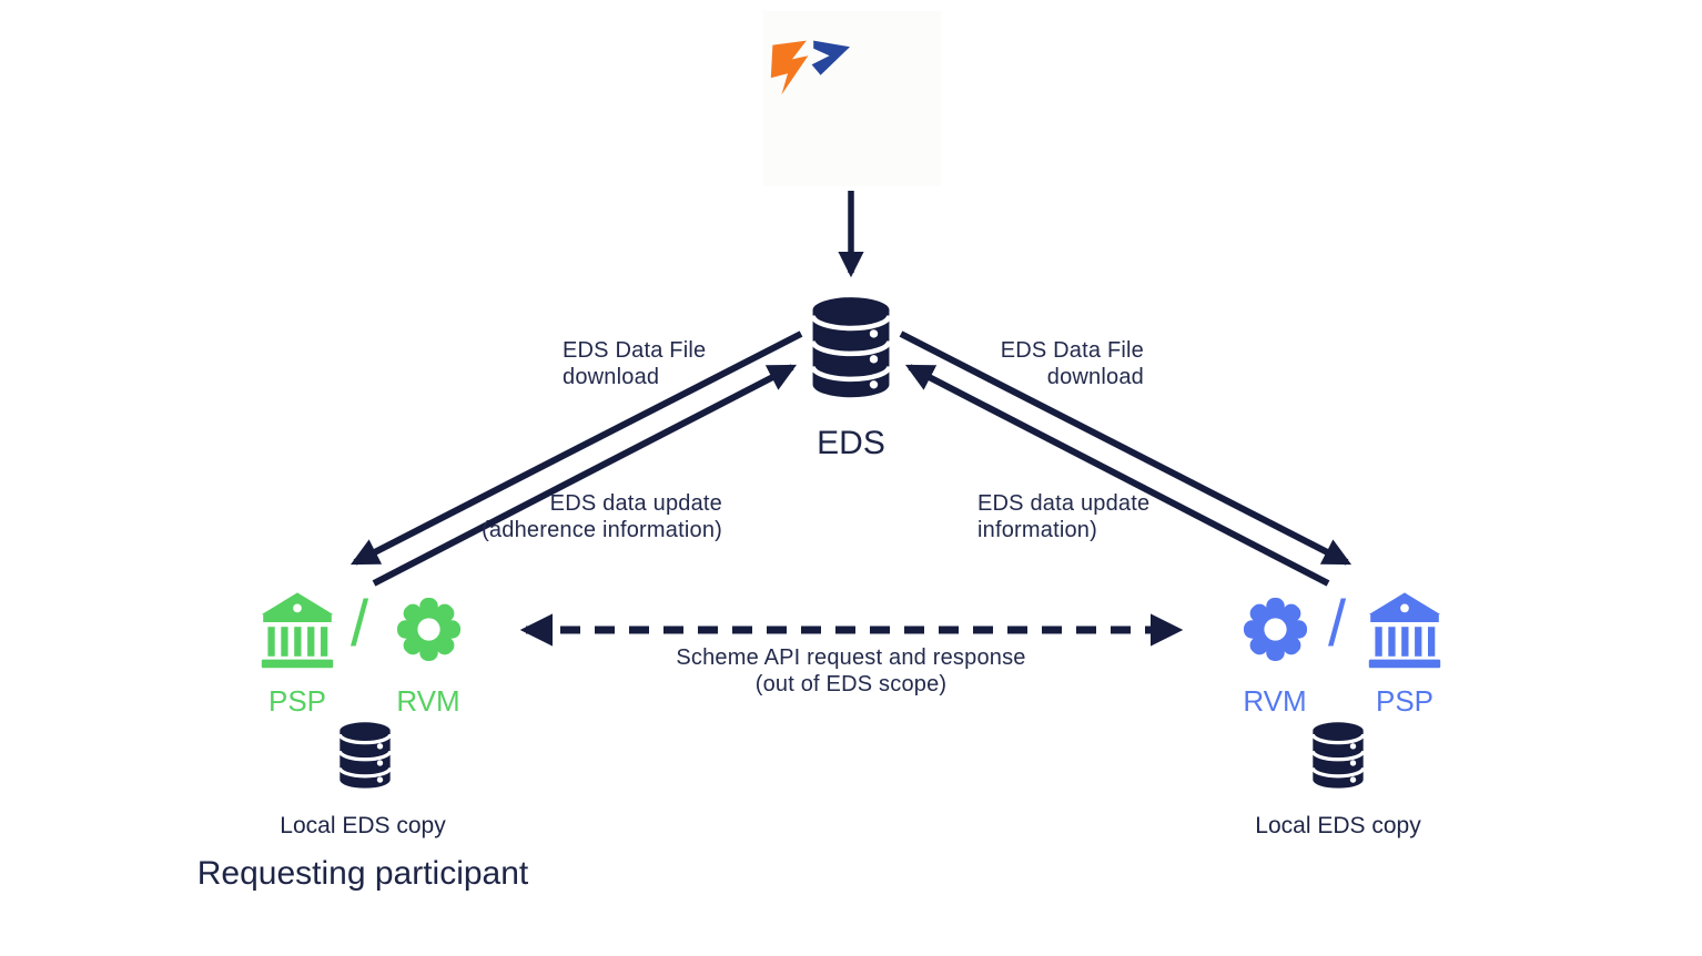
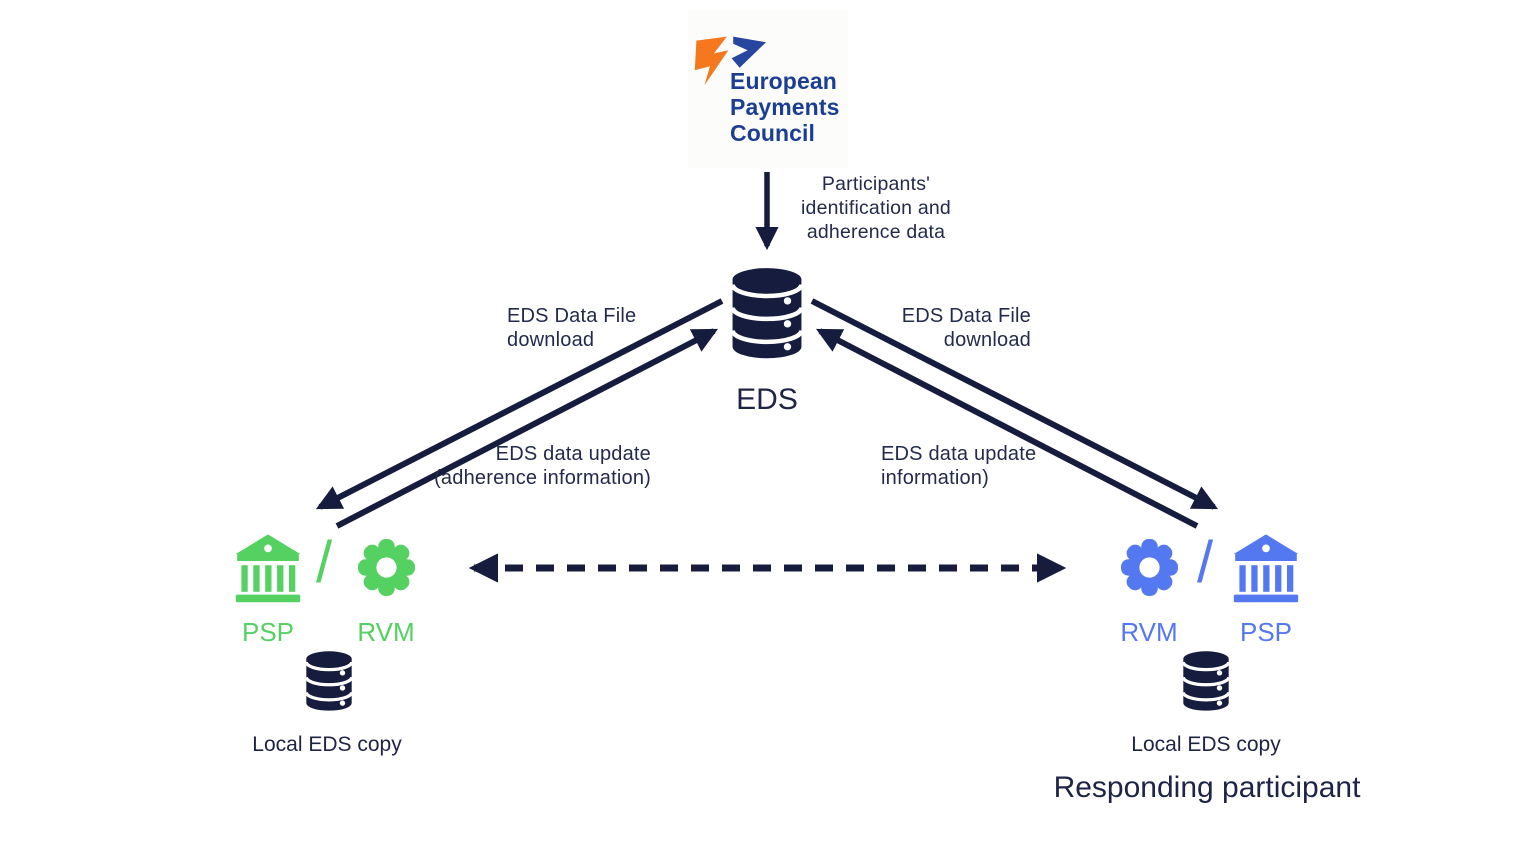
+ European
+ Payments
+ Council
+ Participants'
+ identification and
+ adherence data
  EDS
  EDS Data File
  download
  EDS data update
  (adherence information)
  EDS Data File
  download
  EDS data update
  information)
- Scheme API request and response
- (out of EDS scope)
  /
  PSP
  RVM
  Local EDS copy
- Requesting participant
  /
  RVM
  PSP
  Local EDS copy
+ Responding participant
